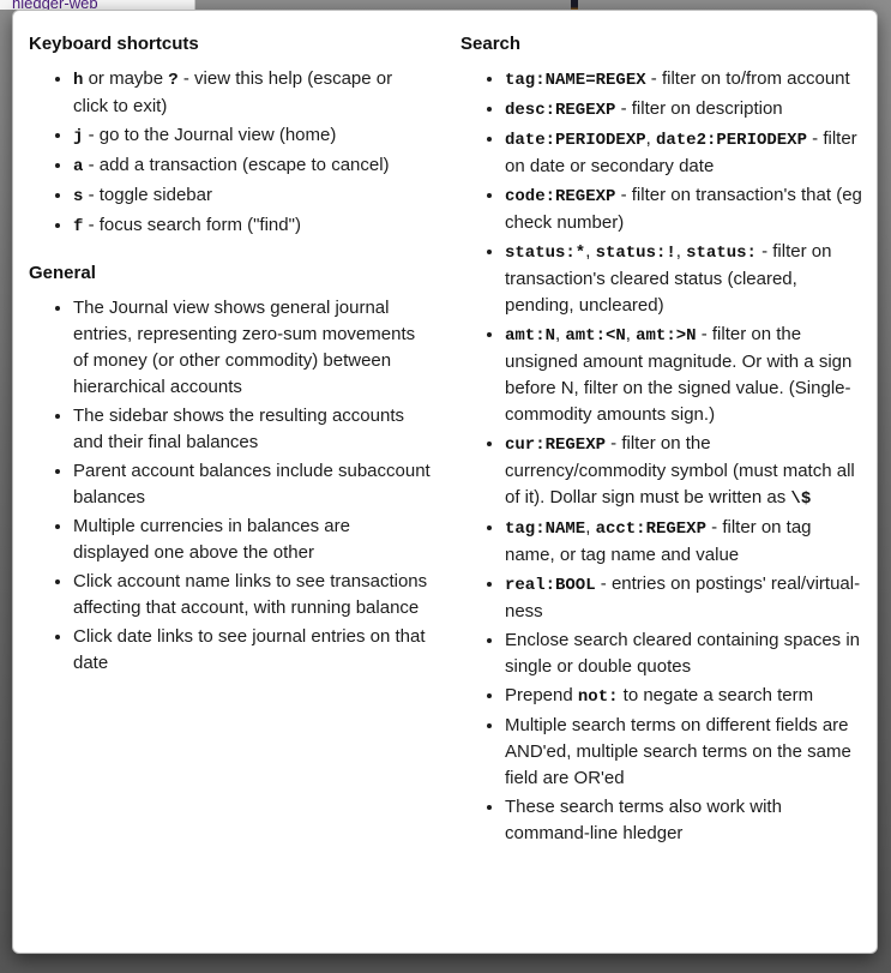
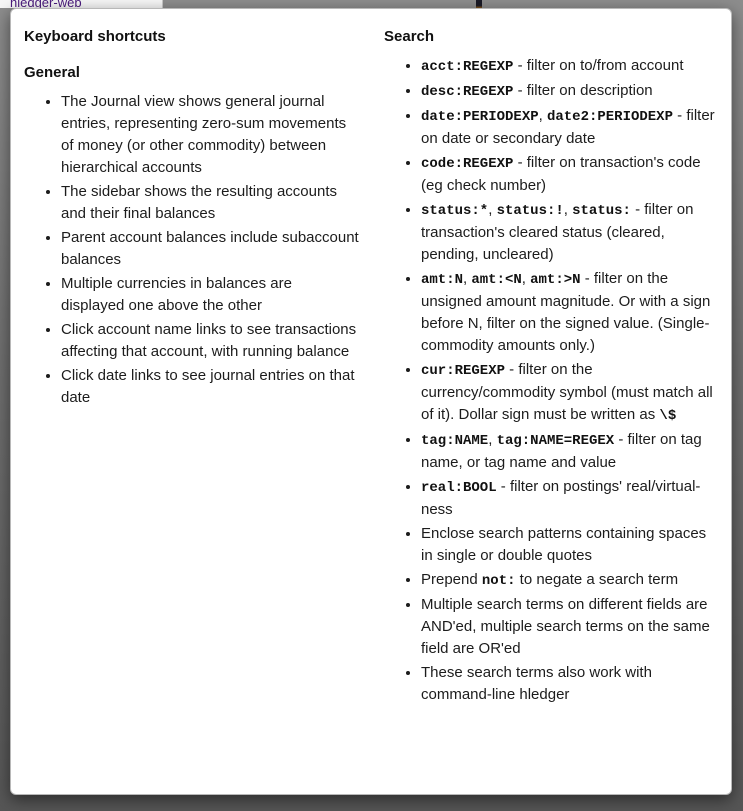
  hledger-web
  Keyboard shortcuts
- h or maybe ? - view this help (escape or click to exit)
- j - go to the Journal view (home)
- a - add a transaction (escape to cancel)
- s - toggle sidebar
- f - focus search form ("find")
  General
  The Journal view shows general journal entries, representing zero-sum movements of money (or other commodity) between hierarchical accounts
  The sidebar shows the resulting accounts and their final balances
  Parent account balances include subaccount balances
  Multiple currencies in balances are displayed one above the other
  Click account name links to see transactions affecting that account, with running balance
  Click date links to see journal entries on that date
  Search
- tag:NAME=REGEX - filter on to/from account
+ acct:REGEXP - filter on to/from account
  desc:REGEXP - filter on description
  date:PERIODEXP, date2:PERIODEXP - filter on date or secondary date
- code:REGEXP - filter on transaction's that (eg check number)
+ code:REGEXP - filter on transaction's code (eg check number)
  status:*, status:!, status: - filter on transaction's cleared status (cleared, pending, uncleared)
- amt:N, amt:<N, amt:>N - filter on the unsigned amount magnitude. Or with a sign before N, filter on the signed value. (Single-commodity amounts sign.)
+ amt:N, amt:<N, amt:>N - filter on the unsigned amount magnitude. Or with a sign before N, filter on the signed value. (Single-commodity amounts only.)
  cur:REGEXP - filter on the currency/commodity symbol (must match all of it). Dollar sign must be written as \$
- tag:NAME, acct:REGEXP - filter on tag name, or tag name and value
+ tag:NAME, tag:NAME=REGEX - filter on tag name, or tag name and value
- real:BOOL - entries on postings' real/virtual-ness
+ real:BOOL - filter on postings' real/virtual-ness
- Enclose search cleared containing spaces in single or double quotes
+ Enclose search patterns containing spaces in single or double quotes
  Prepend not: to negate a search term
  Multiple search terms on different fields are AND'ed, multiple search terms on the same field are OR'ed
  These search terms also work with command-line hledger
